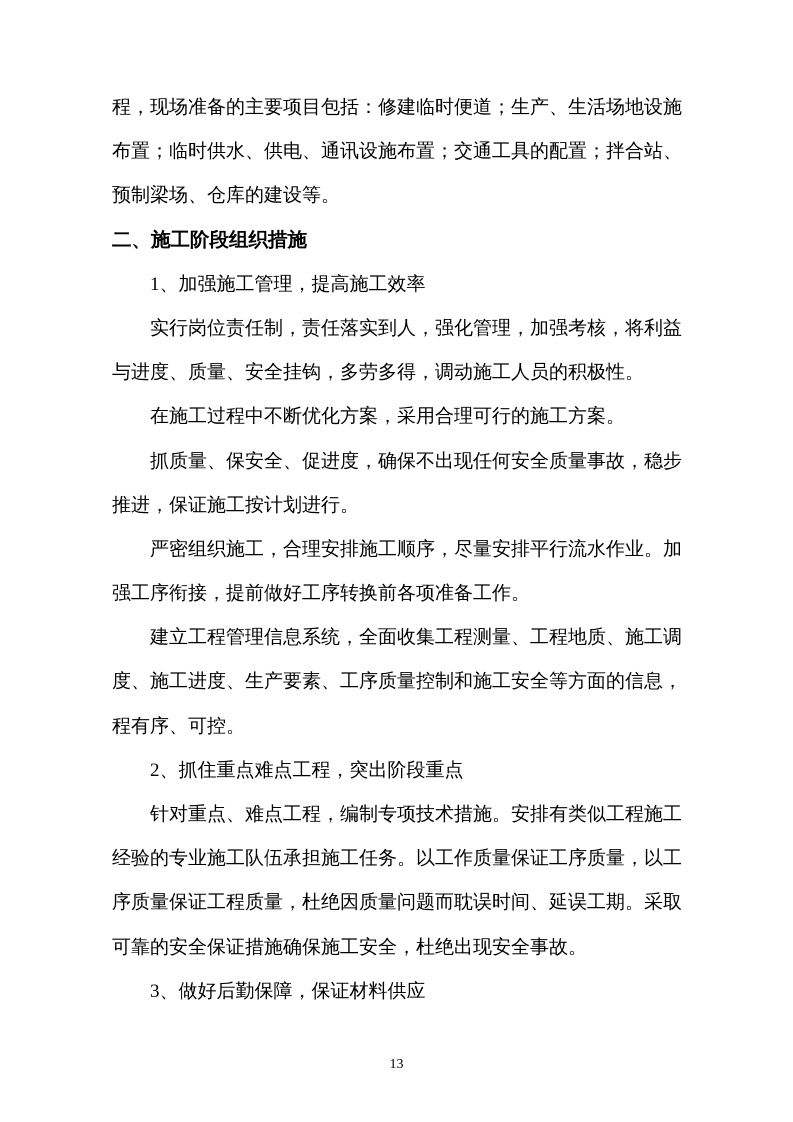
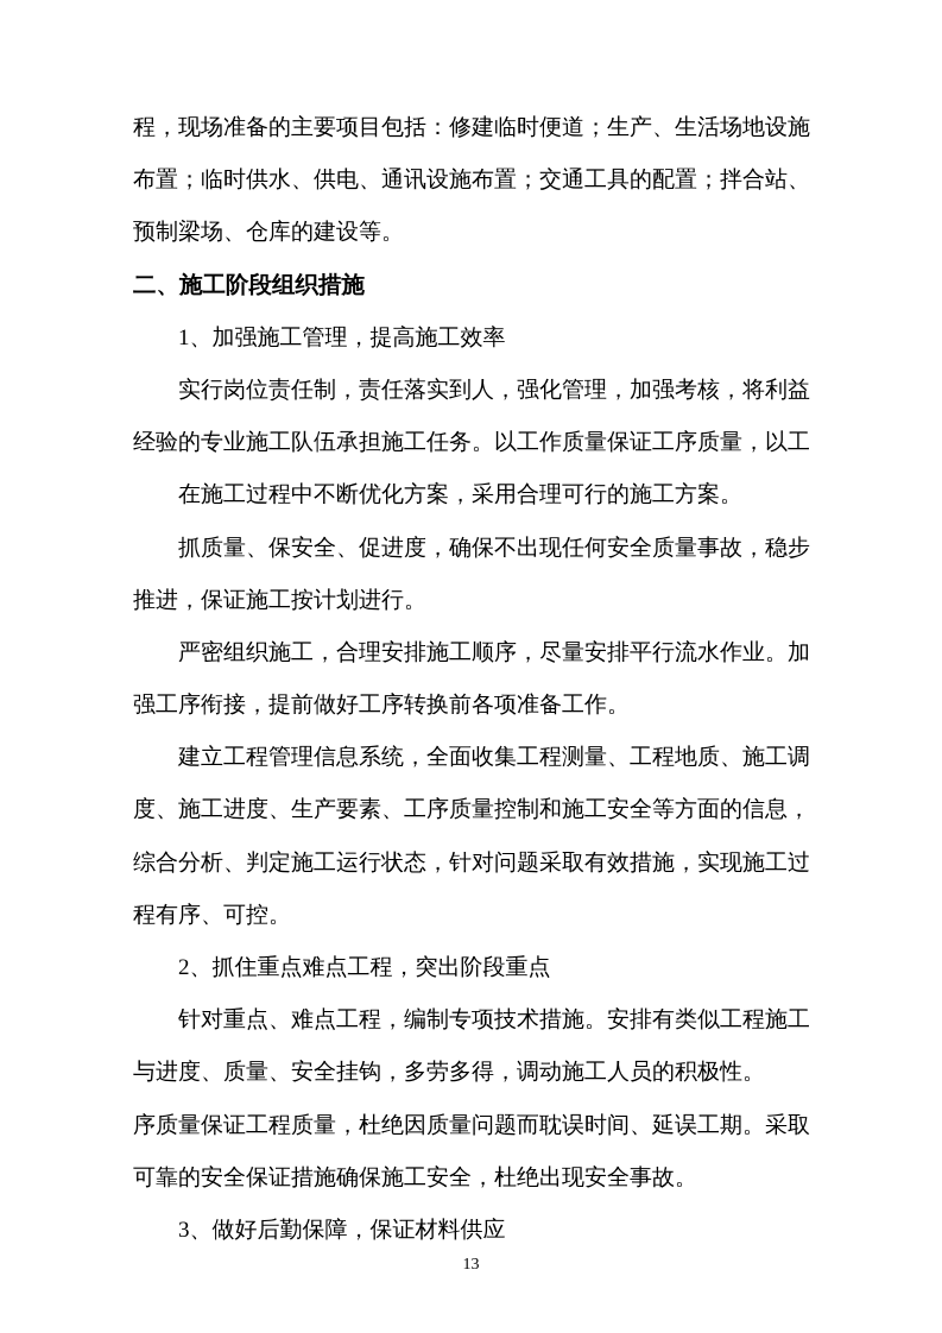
  程，现场准备的主要项目包括：修建临时便道；生产、生活场地设施
  布置；临时供水、供电、通讯设施布置；交通工具的配置；拌合站、
  预制梁场、仓库的建设等。
  二、施工阶段组织措施
  1、加强施工管理，提高施工效率
  实行岗位责任制，责任落实到人，强化管理，加强考核，将利益
- 与进度、质量、安全挂钩，多劳多得，调动施工人员的积极性。
+ 经验的专业施工队伍承担施工任务。以工作质量保证工序质量，以工
  在施工过程中不断优化方案，采用合理可行的施工方案。
  抓质量、保安全、促进度，确保不出现任何安全质量事故，稳步
  推进，保证施工按计划进行。
  严密组织施工，合理安排施工顺序，尽量安排平行流水作业。加
  强工序衔接，提前做好工序转换前各项准备工作。
  建立工程管理信息系统，全面收集工程测量、工程地质、施工调
  度、施工进度、生产要素、工序质量控制和施工安全等方面的信息，
+ 综合分析、判定施工运行状态，针对问题采取有效措施，实现施工过
  程有序、可控。
  2、抓住重点难点工程，突出阶段重点
  针对重点、难点工程，编制专项技术措施。安排有类似工程施工
- 经验的专业施工队伍承担施工任务。以工作质量保证工序质量，以工
+ 与进度、质量、安全挂钩，多劳多得，调动施工人员的积极性。
  序质量保证工程质量，杜绝因质量问题而耽误时间、延误工期。采取
  可靠的安全保证措施确保施工安全，杜绝出现安全事故。
  3、做好后勤保障，保证材料供应
  13
